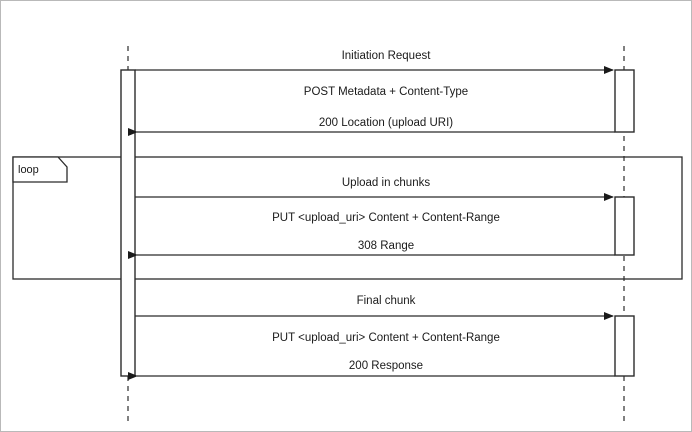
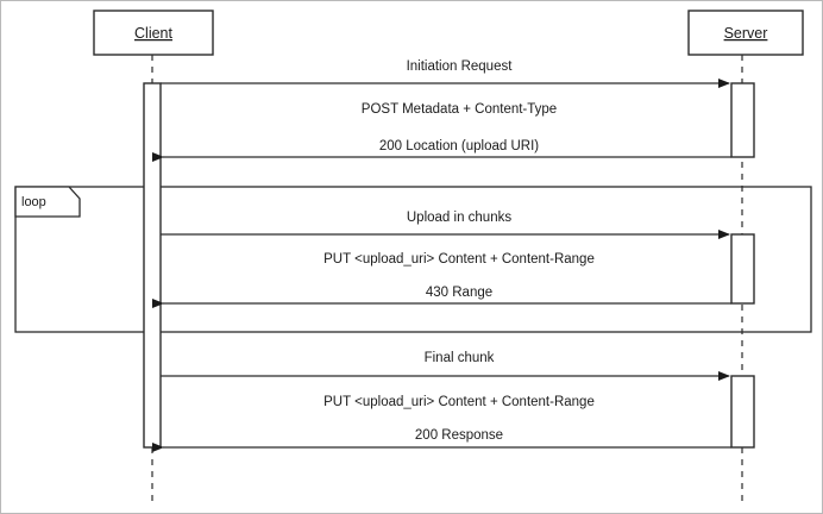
  loop
+ Client
+ Server
  Initiation Request
  POST Metadata + Content-Type
  200 Location (upload URI)
  Upload in chunks
  PUT <upload_uri> Content + Content-Range
- 308 Range
+ 430 Range
  Final chunk
  PUT <upload_uri> Content + Content-Range
  200 Response
